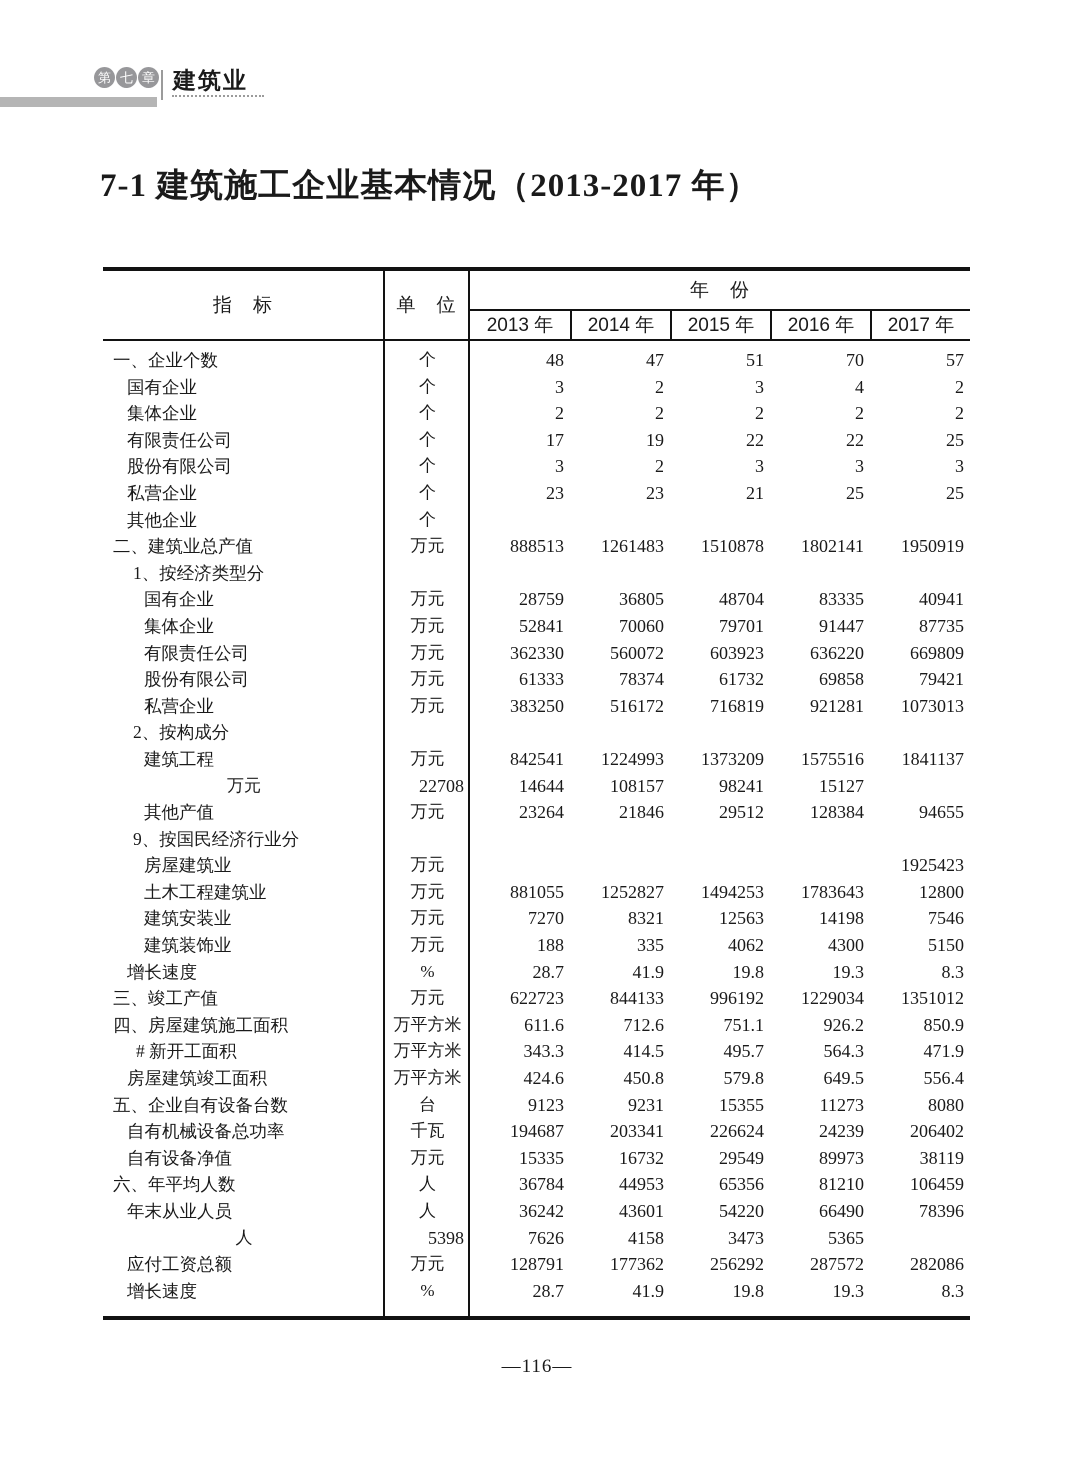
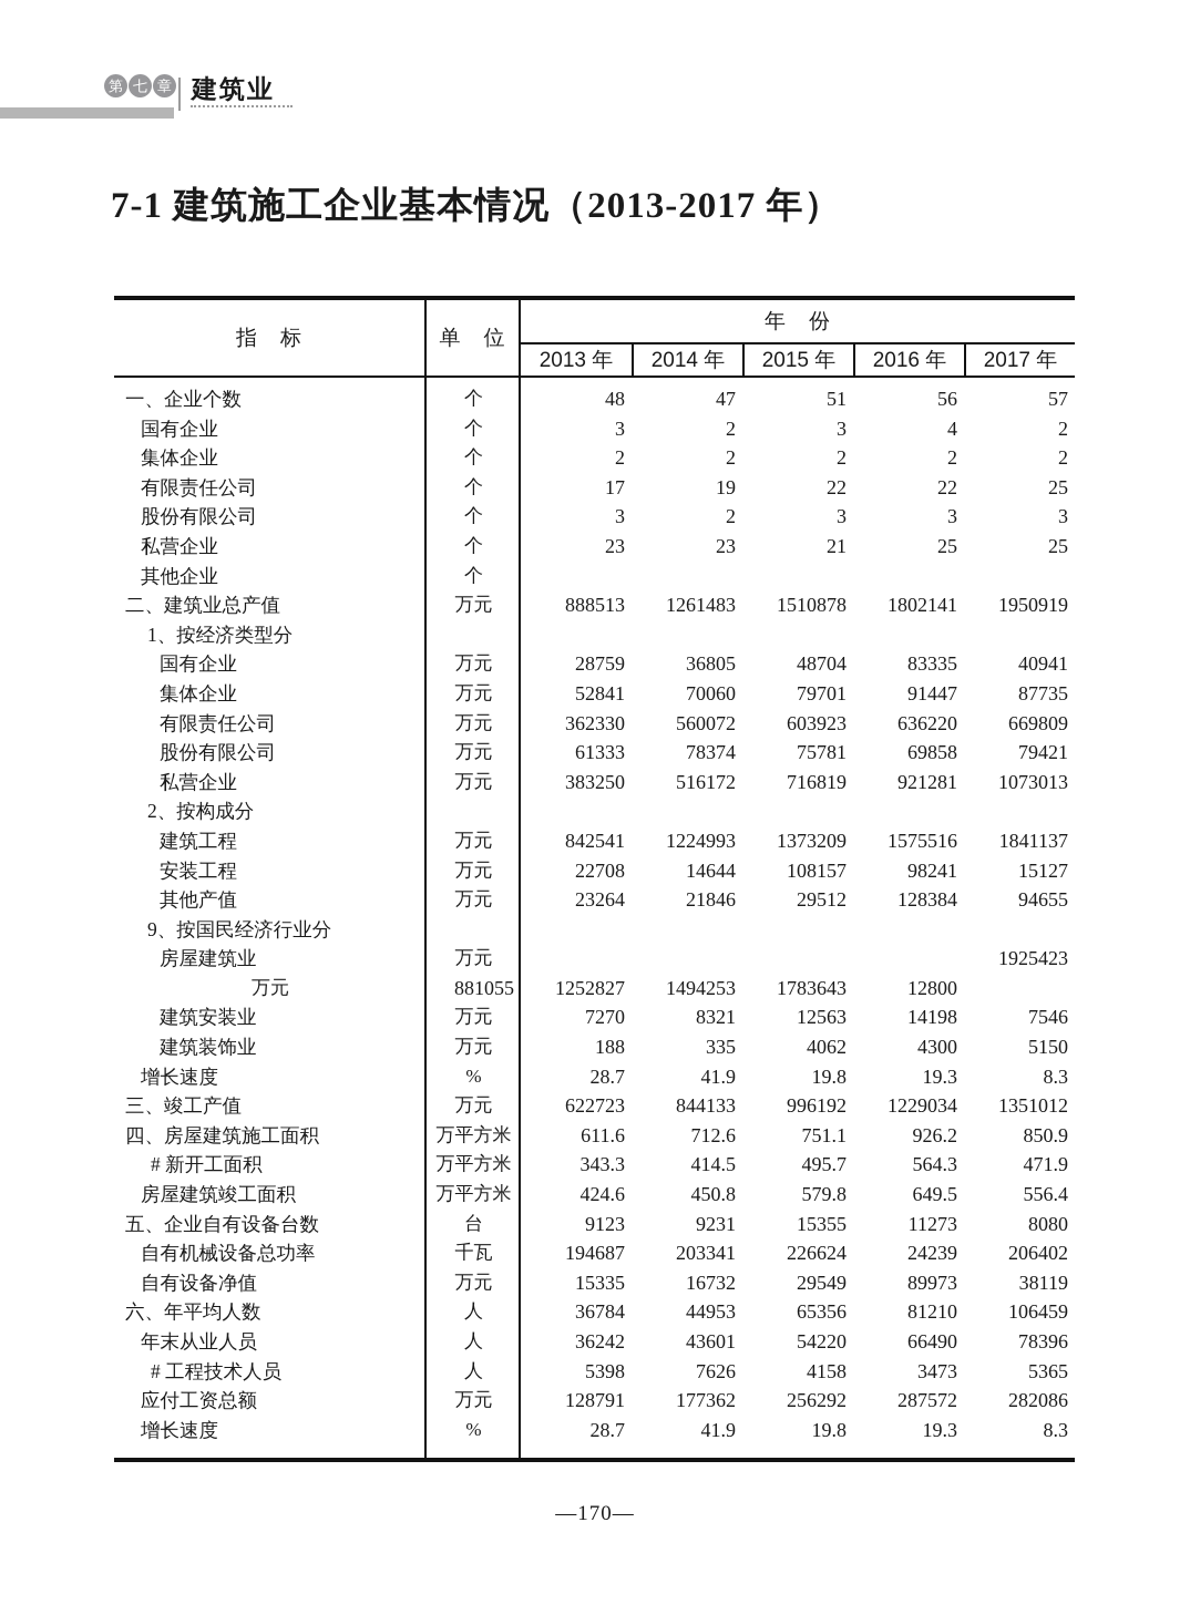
  第
  七
  章
  建筑业
  7-1 建筑施工企业基本情况（2013-2017 年）
  指 标
  单 位
  年 份
  2013 年
  2014 年
  2015 年
  2016 年
  2017 年
  一、企业个数
  个
  48
  47
  51
- 70
+ 56
  57
  国有企业
  个
  3
  2
  3
  4
  2
  集体企业
  个
  2
  2
  2
  2
  2
  有限责任公司
  个
  17
  19
  22
  22
  25
  股份有限公司
  个
  3
  2
  3
  3
  3
  私营企业
  个
  23
  23
  21
  25
  25
  其他企业
  个
  二、建筑业总产值
  万元
  888513
  1261483
  1510878
  1802141
  1950919
  1、按经济类型分
  国有企业
  万元
  28759
  36805
  48704
  83335
  40941
  集体企业
  万元
  52841
  70060
  79701
  91447
  87735
  有限责任公司
  万元
  362330
  560072
  603923
  636220
  669809
  股份有限公司
  万元
  61333
  78374
- 61732
+ 75781
  69858
  79421
  私营企业
  万元
  383250
  516172
  716819
  921281
  1073013
  2、按构成分
  建筑工程
  万元
  842541
  1224993
  1373209
  1575516
  1841137
+ 安装工程
  万元
  22708
  14644
  108157
  98241
  15127
  其他产值
  万元
  23264
  21846
  29512
  128384
  94655
  9、按国民经济行业分
  房屋建筑业
  万元
  1925423
- 土木工程建筑业
  万元
  881055
  1252827
  1494253
  1783643
  12800
  建筑安装业
  万元
  7270
  8321
  12563
  14198
  7546
  建筑装饰业
  万元
  188
  335
  4062
  4300
  5150
  增长速度
  %
  28.7
  41.9
  19.8
  19.3
  8.3
  三、竣工产值
  万元
  622723
  844133
  996192
  1229034
  1351012
  四、房屋建筑施工面积
  万平方米
  611.6
  712.6
  751.1
  926.2
  850.9
  # 新开工面积
  万平方米
  343.3
  414.5
  495.7
  564.3
  471.9
  房屋建筑竣工面积
  万平方米
  424.6
  450.8
  579.8
  649.5
  556.4
  五、企业自有设备台数
  台
  9123
  9231
  15355
  11273
  8080
  自有机械设备总功率
  千瓦
  194687
  203341
  226624
  24239
  206402
  自有设备净值
  万元
  15335
  16732
  29549
  89973
  38119
  六、年平均人数
  人
  36784
  44953
  65356
  81210
  106459
  年末从业人员
  人
  36242
  43601
  54220
  66490
  78396
+ # 工程技术人员
  人
  5398
  7626
  4158
  3473
  5365
  应付工资总额
  万元
  128791
  177362
  256292
  287572
  282086
  增长速度
  %
  28.7
  41.9
  19.8
  19.3
  8.3
- —116—
+ —170—
